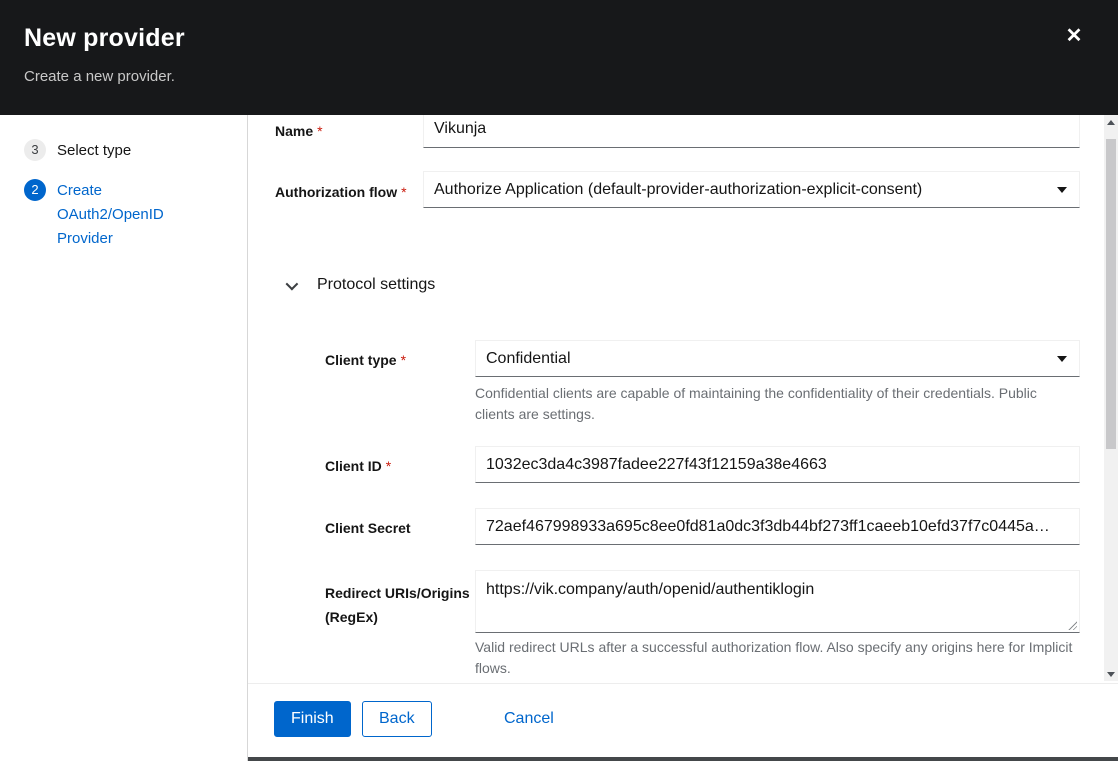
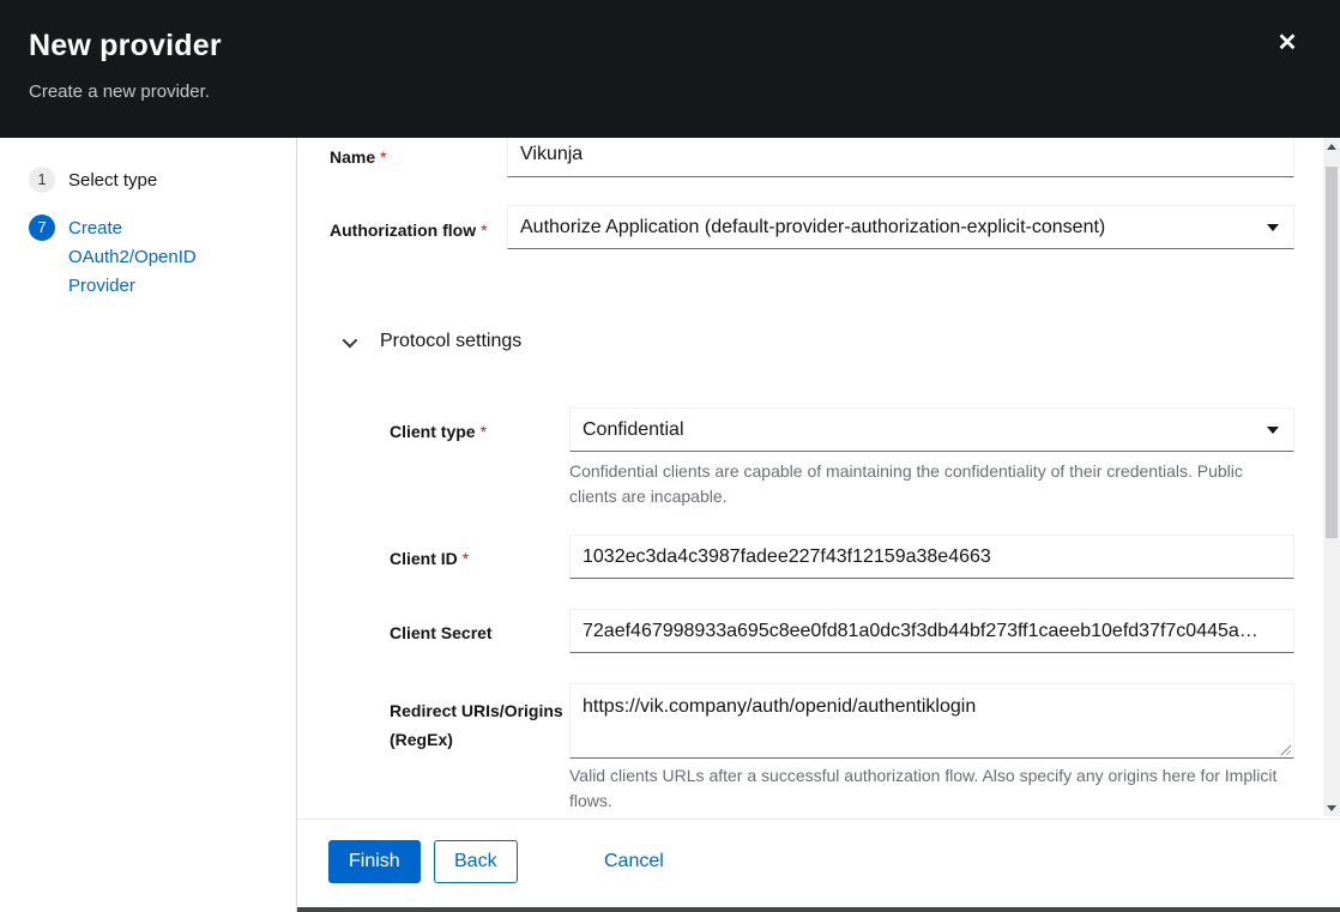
  Name *
  Vikunja
  Authorization flow *
  Authorize Application (default-provider-authorization-explicit-consent)
  Protocol settings
  Client type *
  Confidential
- Confidential clients are capable of maintaining the confidentiality of their credentials. Public clients are settings.
+ Confidential clients are capable of maintaining the confidentiality of their credentials. Public clients are incapable.
  Client ID *
  1032ec3da4c3987fadee227f43f12159a38e4663
  Client Secret
  72aef467998933a695c8ee0fd81a0dc3f3db44bf273ff1caeeb10efd37f7c0445a…
  Redirect URIs/Origins (RegEx)
  https://vik.company/auth/openid/authentiklogin
- Valid redirect URLs after a successful authorization flow. Also specify any origins here for Implicit flows.
+ Valid clients URLs after a successful authorization flow. Also specify any origins here for Implicit flows.
- 3
+ 1
  Select type
- 2
+ 7
  Create OAuth2/OpenID Provider
  New provider
  Create a new provider.
  ✕
  Finish
  Back
  Cancel
